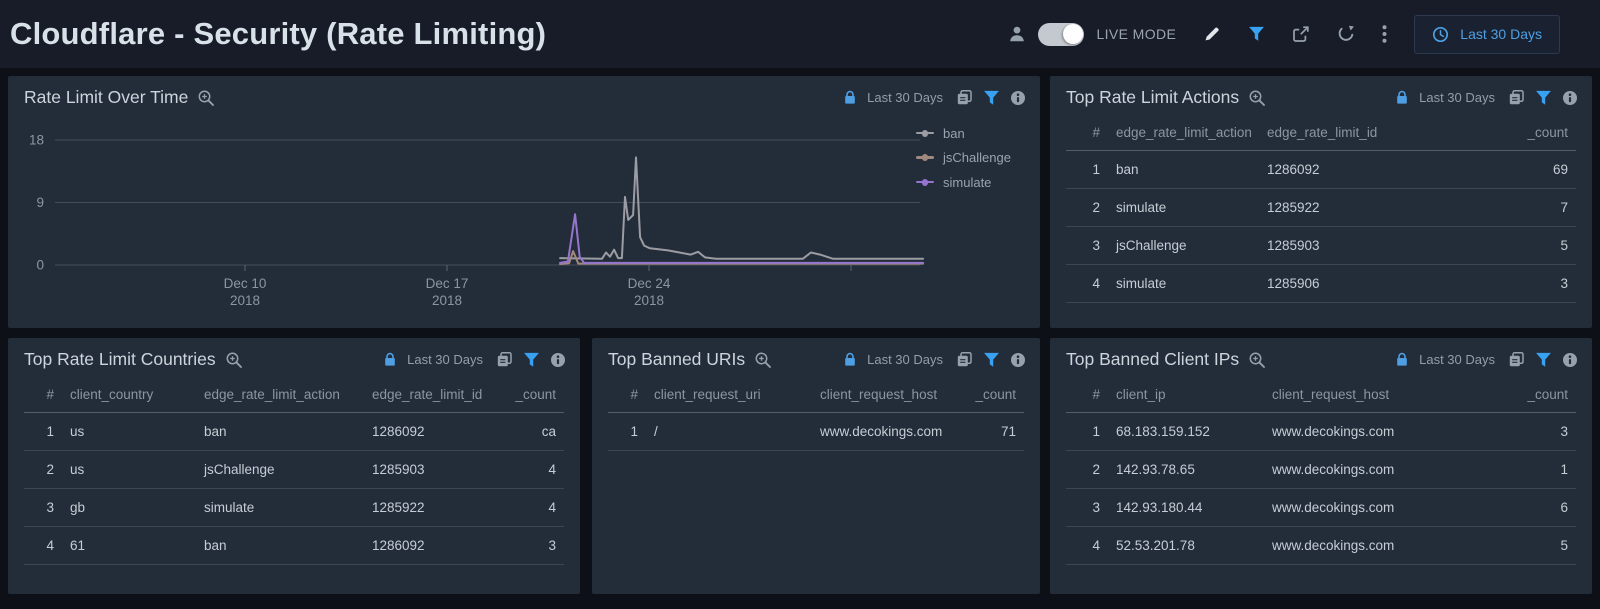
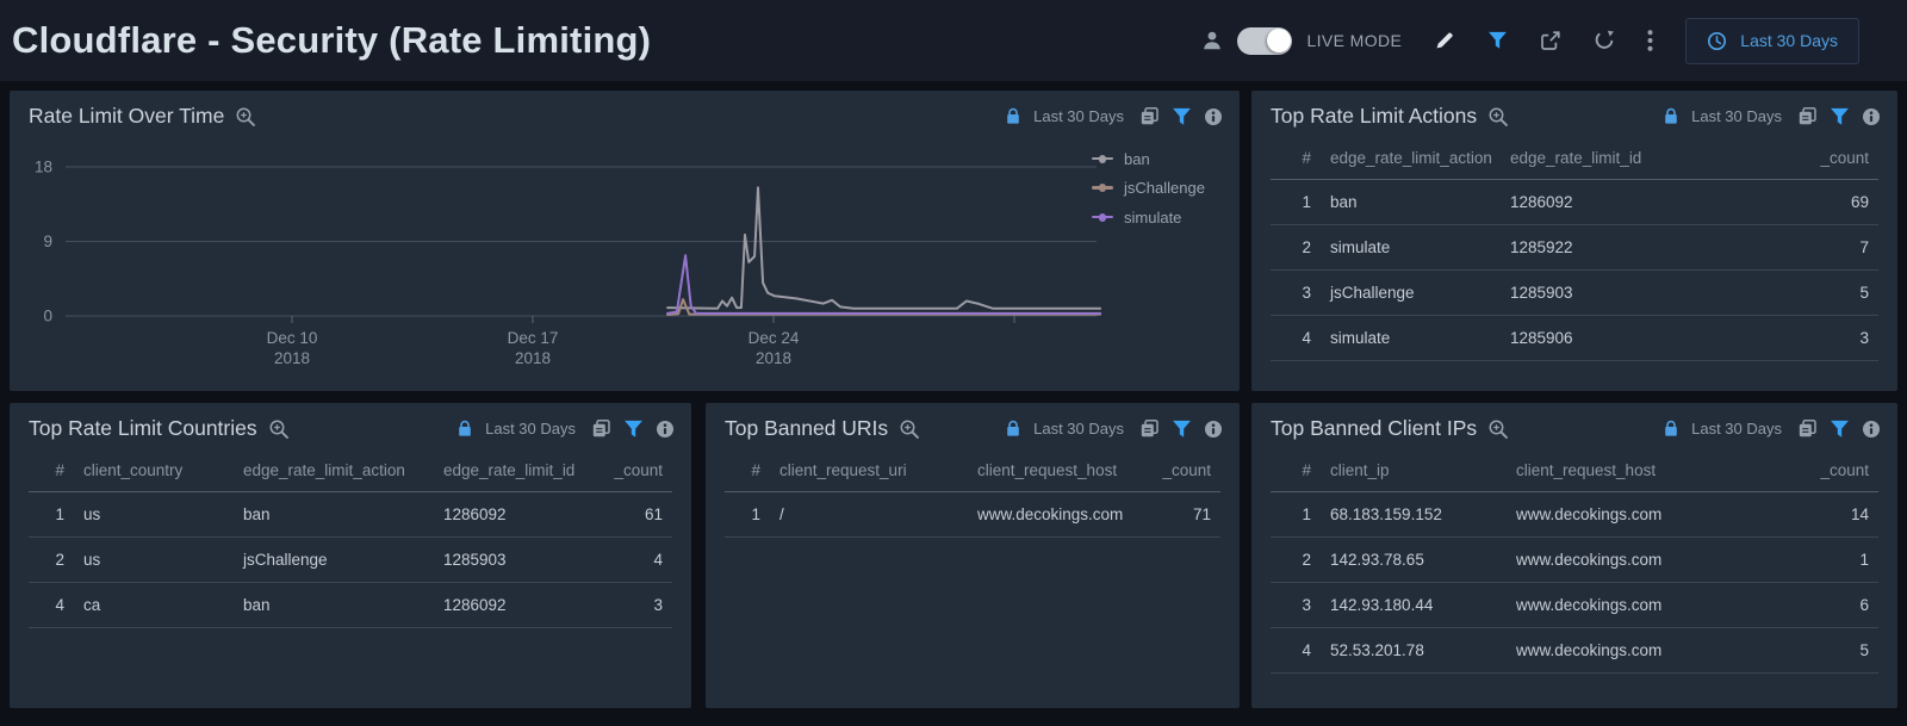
  Cloudflare - Security (Rate Limiting)
  LIVE MODE
  Last 30 Days
  Rate Limit Over Time
  Last 30 Days
  0
  9
  18
  Dec 10 2018
  Dec 17 2018
  Dec 24 2018
  ban
  jsChallenge
  simulate
  Top Rate Limit Actions
  Last 30 Days
  #	edge_rate_limit_action	edge_rate_limit_id	_count
  1	ban	1286092	69
  2	simulate	1285922	7
  3	jsChallenge	1285903	5
  4	simulate	1285906	3
  Top Rate Limit Countries
  Last 30 Days
  #	client_country	edge_rate_limit_action	edge_rate_limit_id	_count
- 1	us	ban	1286092	ca
+ 1	us	ban	1286092	61
  2	us	jsChallenge	1285903	4
- 3	gb	simulate	1285922	4
- 4	61	ban	1286092	3
+ 4	ca	ban	1286092	3
  Top Banned URIs
  Last 30 Days
  #	client_request_uri	client_request_host	_count
  1	/	www.decokings.com	71
  Top Banned Client IPs
  Last 30 Days
  #	client_ip	client_request_host	_count
- 1	68.183.159.152	www.decokings.com	3
+ 1	68.183.159.152	www.decokings.com	14
  2	142.93.78.65	www.decokings.com	1
  3	142.93.180.44	www.decokings.com	6
  4	52.53.201.78	www.decokings.com	5
